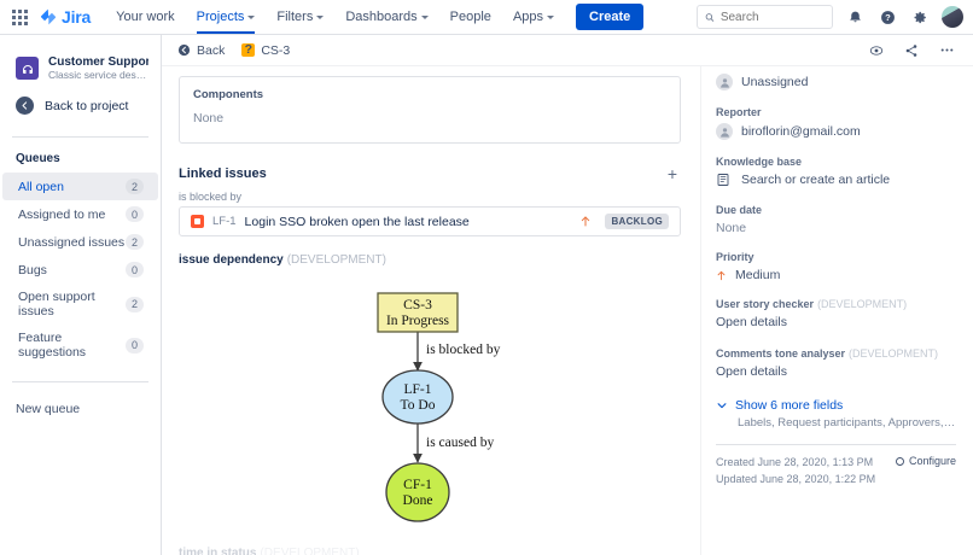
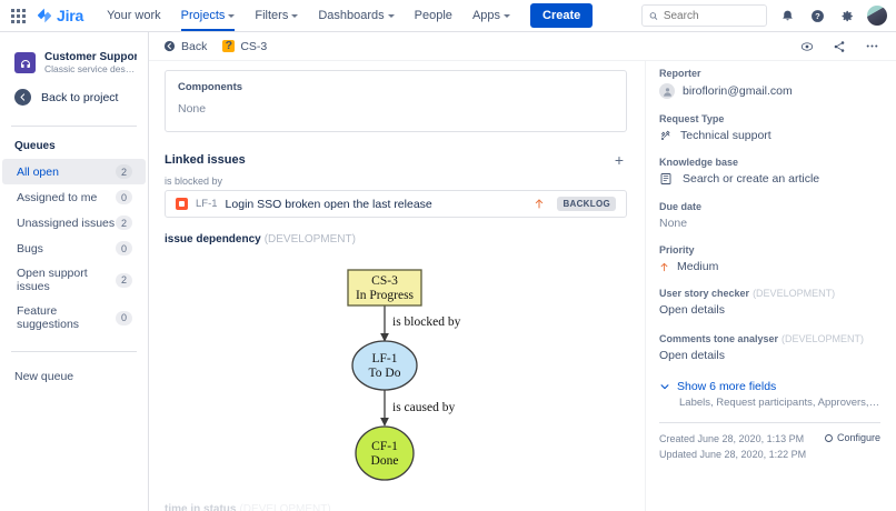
  Jira
  Your work
  Projects
  Filters
  Dashboards
  People
  Apps
  Create
  Search
  ?
  Customer Suppor
  Classic service desk p
  Back to project
  Queues
  All open
  2
  Assigned to me
  0
  Unassigned issues
  2
  Bugs
  0
  Open support issues
  2
  Feature suggestions
  0
  New queue
  Back
  ?
  CS-3
  Components
  None
  Linked issues
  +
  is blocked by
  LF-1
  Login SSO broken open the last release
  BACKLOG
  issue dependency (DEVELOPMENT)
  is blocked by
  is caused by
  CS-3
  In Progress
  LF-1
  To Do
  CF-1
  Done
- Unassigned
  Reporter
  biroflorin@gmail.com
+ Request Type
+ Technical support
  Knowledge base
  Search or create an article
  Due date
  None
  Priority
  Medium
  User story checker (DEVELOPMENT)
  Open details
  Comments tone analyser (DEVELOPMENT)
  Open details
  Show 6 more fields
  Labels, Request participants, Approvers, O
  Created June 28, 2020, 1:13 PM
  Updated June 28, 2020, 1:22 PM
  Configure
